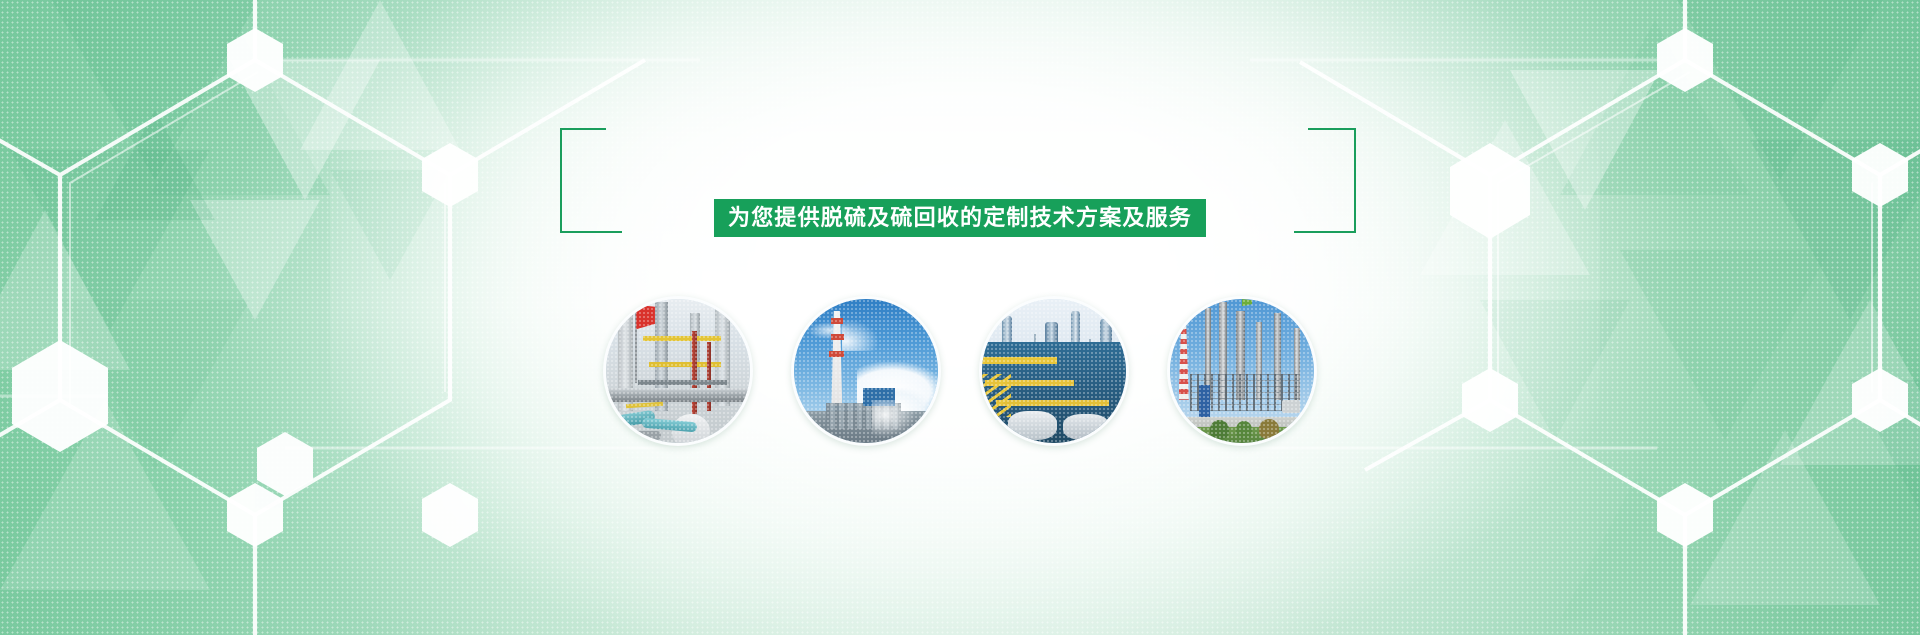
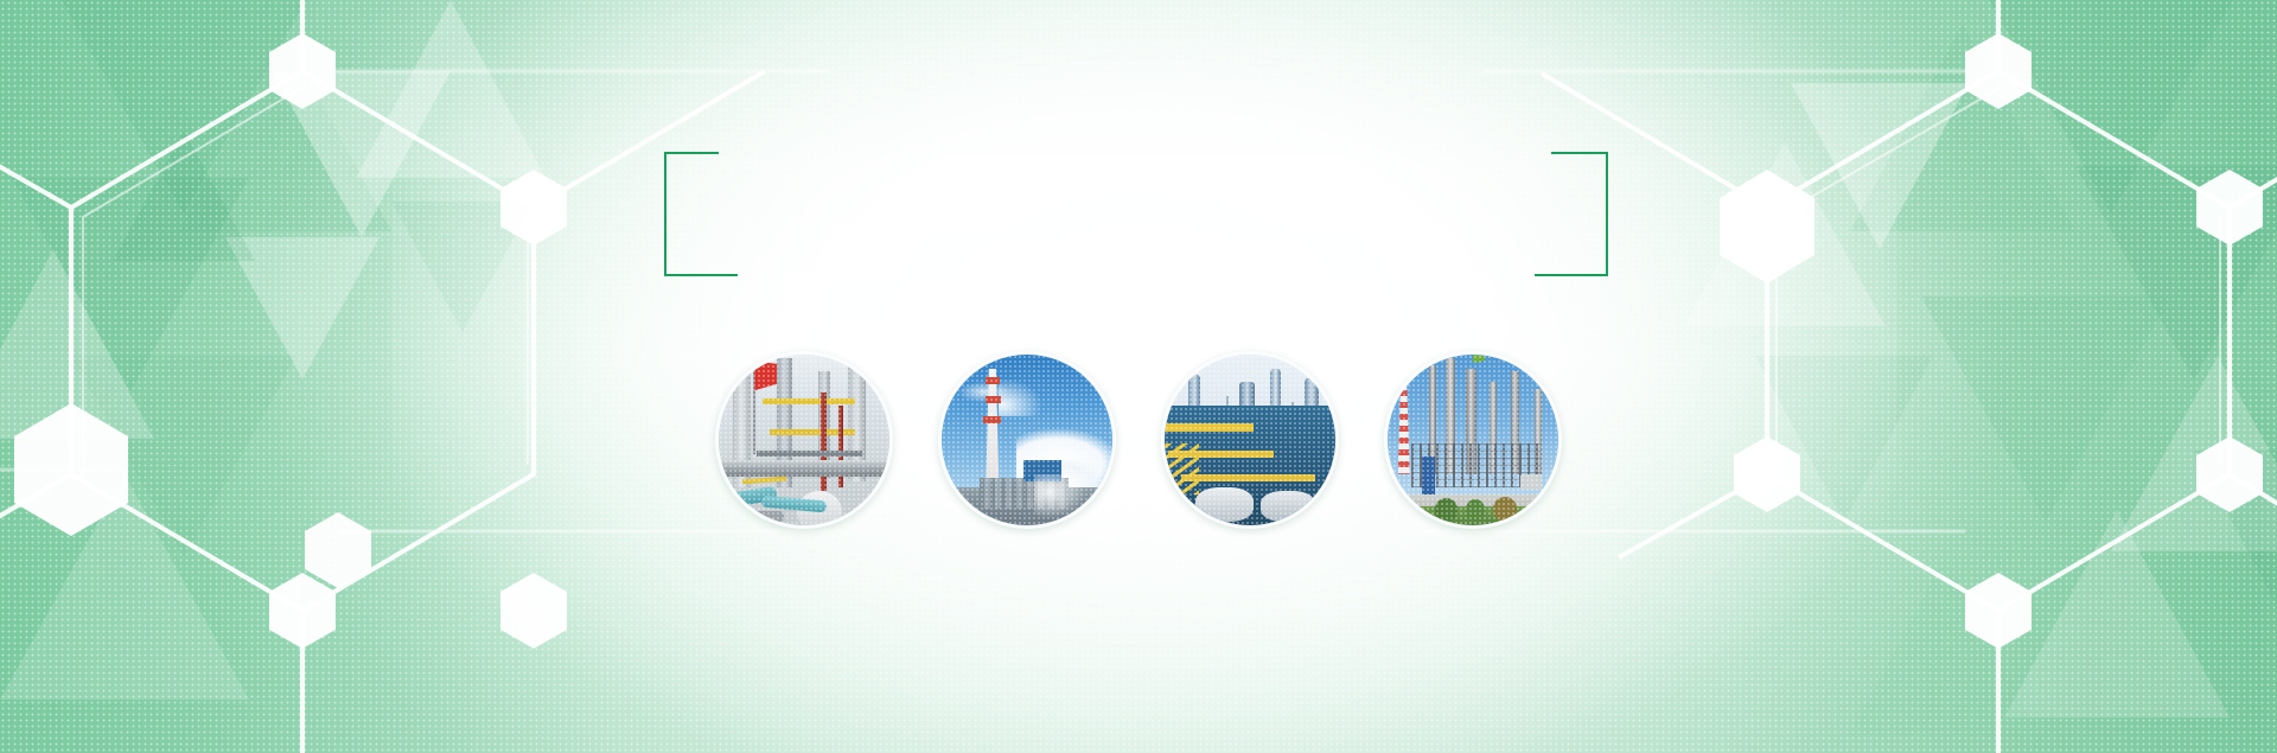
- 为您提供脱硫及硫回收的定制技术方案及服务
